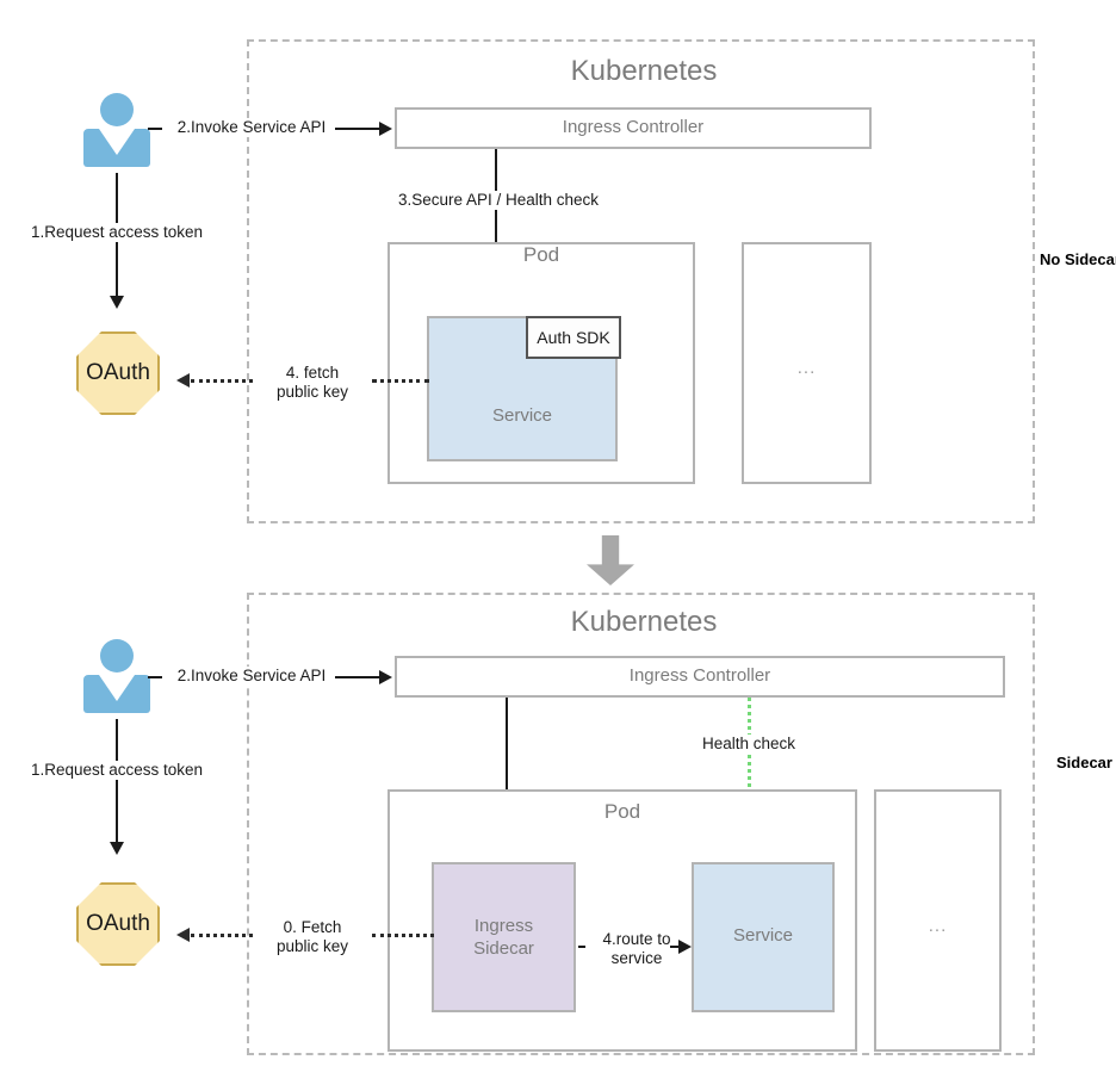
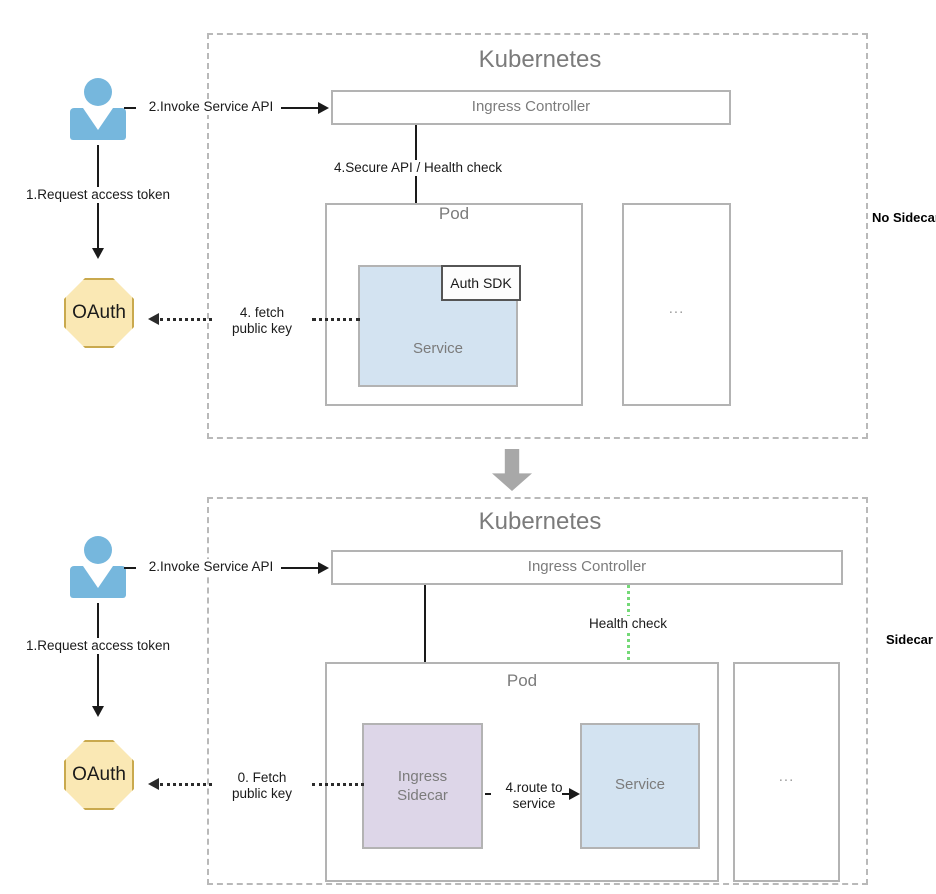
  Kubernetes
  No Sideca
  1.Request access token
  OAuth
  2.Invoke Service API
  Ingress Controller
- 3.Secure API / Health check
+ 4.Secure API / Health check
  Pod
  ...
  Service
  Auth SDK
  4. fetch
  public key
  Kubernetes
  Sidecar
  1.Request access token
  OAuth
  2.Invoke Service API
  Ingress Controller
  Health check
  Pod
  ...
  Ingress
  Sidecar
  4.route to
  service
  Service
  0. Fetch
  public key
